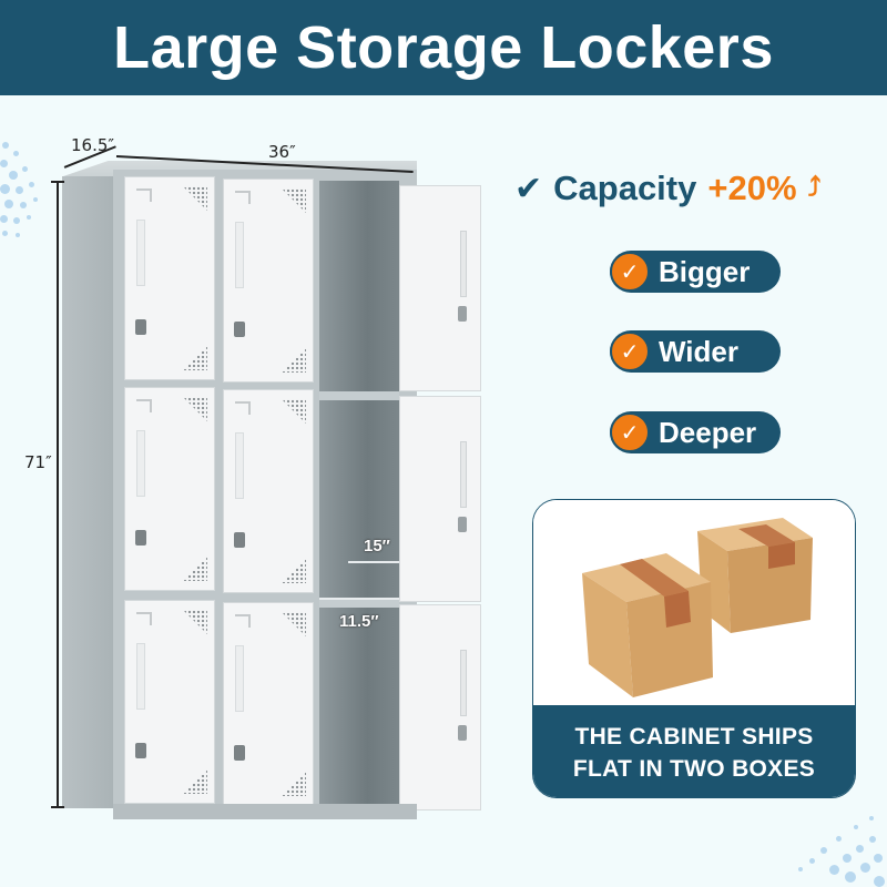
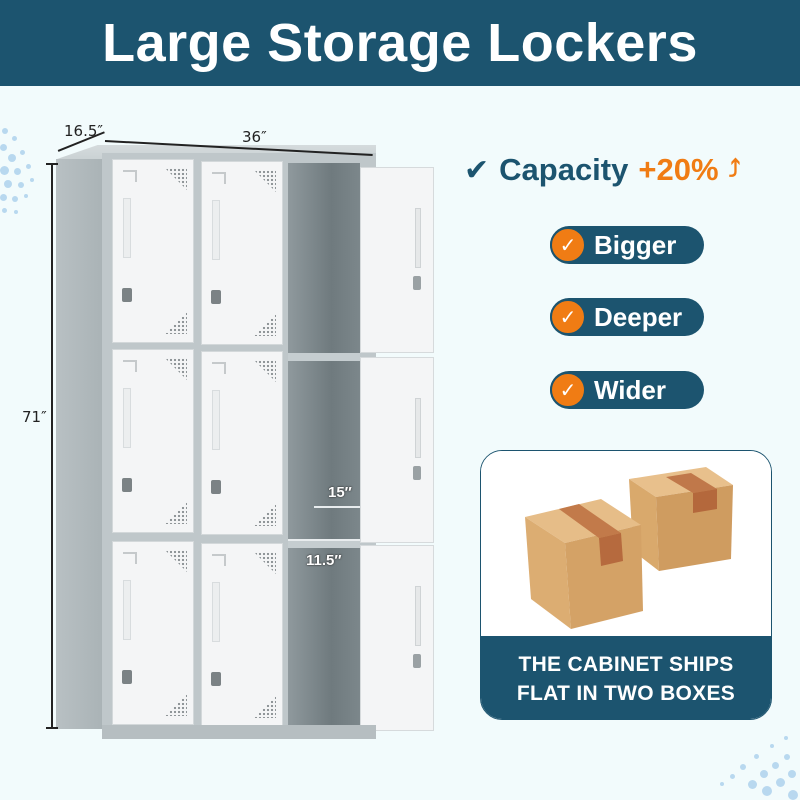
  Large Storage Lockers
  16.5″
  36″
  71″
  15″
  11.5″
  ✔
  Capacity
  +20%
  ⤴
  ✓
  Bigger
  ✓
- Wider
+ Deeper
  ✓
- Deeper
+ Wider
  THE CABINET SHIPS
  FLAT IN TWO BOXES
